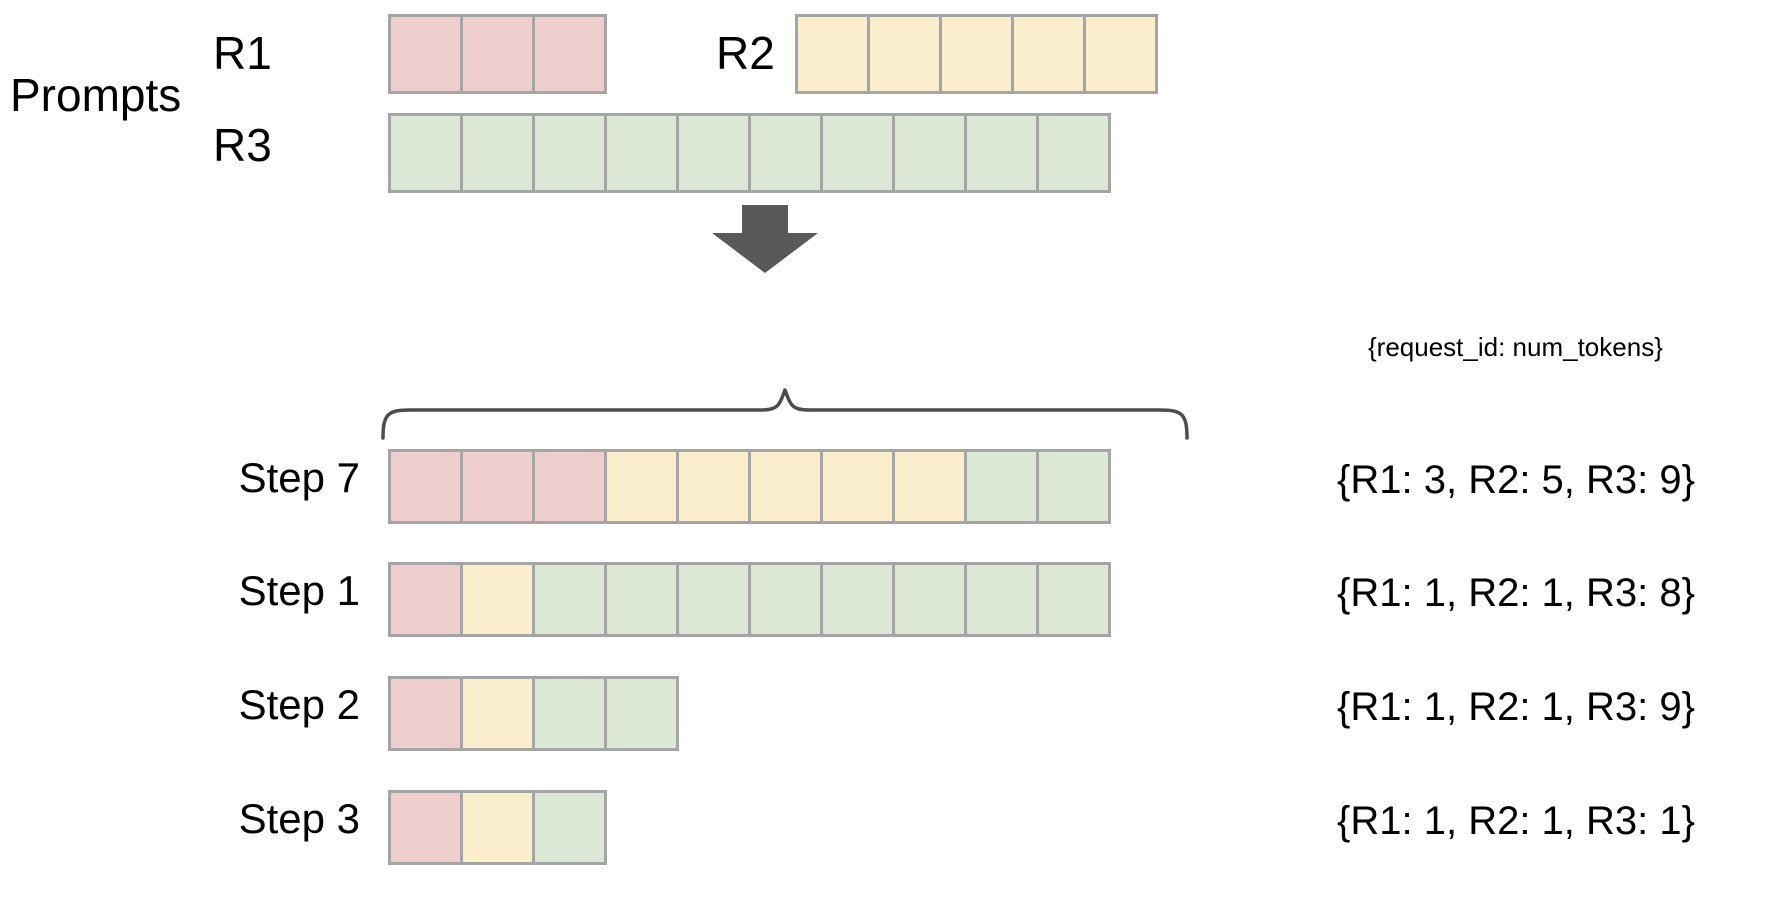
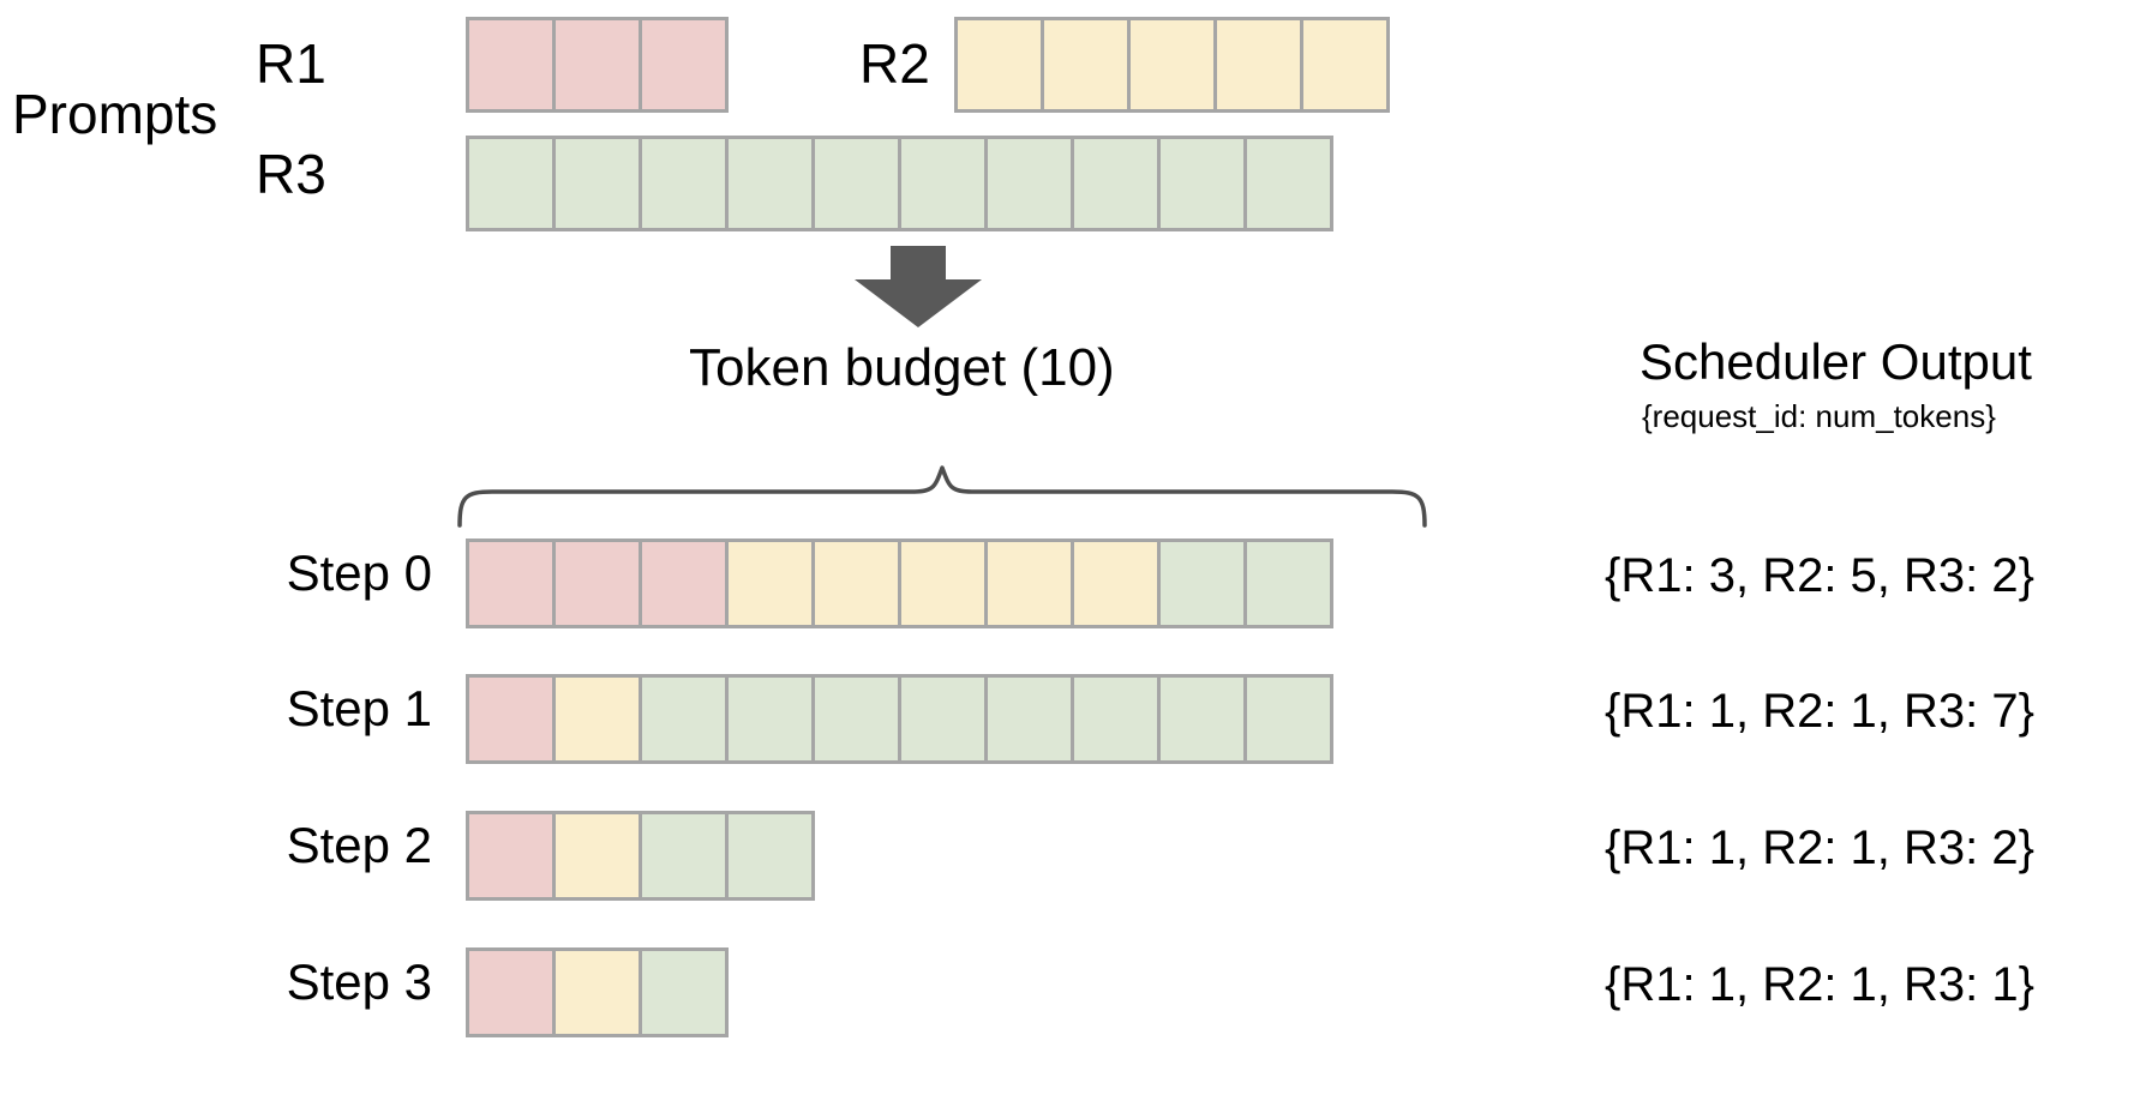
  Prompts
  R1
  R2
  R3
+ Token budget (10)
+ Scheduler Output
  {request_id: num_tokens}
- Step 7
+ Step 0
- {R1: 3, R2: 5, R3: 9}
+ {R1: 3, R2: 5, R3: 2}
  Step 1
- {R1: 1, R2: 1, R3: 8}
+ {R1: 1, R2: 1, R3: 7}
  Step 2
- {R1: 1, R2: 1, R3: 9}
+ {R1: 1, R2: 1, R3: 2}
  Step 3
  {R1: 1, R2: 1, R3: 1}
